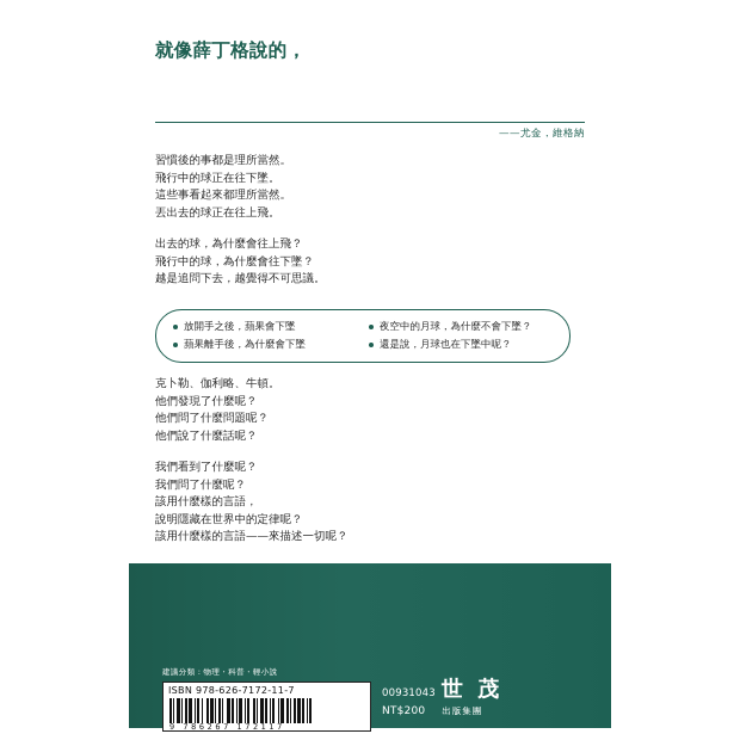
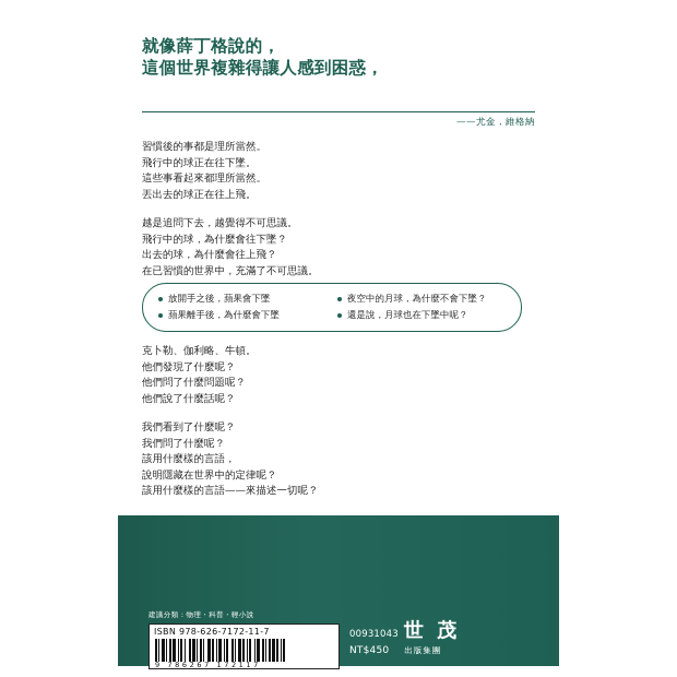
  就像薛丁格說的，
+ 這個世界複雜得讓人感到困惑，
  ——尤金，維格納
  習慣後的事都是理所當然。
  飛行中的球正在往下墜。
  這些事看起來都理所當然。
  丟出去的球正在往上飛。
- 出去的球，為什麼會往上飛？
+ 越是追問下去，越覺得不可思議。
  飛行中的球，為什麼會往下墜？
- 越是追問下去，越覺得不可思議。
+ 出去的球，為什麼會往上飛？
+ 在已習慣的世界中，充滿了不可思議。
  放開手之後，蘋果會下墜
  蘋果離手後，為什麼會下墜
  夜空中的月球，為什麼不會下墜？
  還是說，月球也在下墜中呢？
  克卜勒、伽利略、牛頓。
  他們發現了什麼呢？
  他們問了什麼問題呢？
  他們說了什麼話呢？
  我們看到了什麼呢？
  我們問了什麼呢？
  該用什麼樣的言語，
  說明隱藏在世界中的定律呢？
  該用什麼樣的言語——來描述一切呢？
  建議分類：物理・科普・輕小說
  ISBN 978-626-7172-11-7
  9 786267 172117
  00931043
  世 茂
- NT$200
+ NT$450
  出版集團
